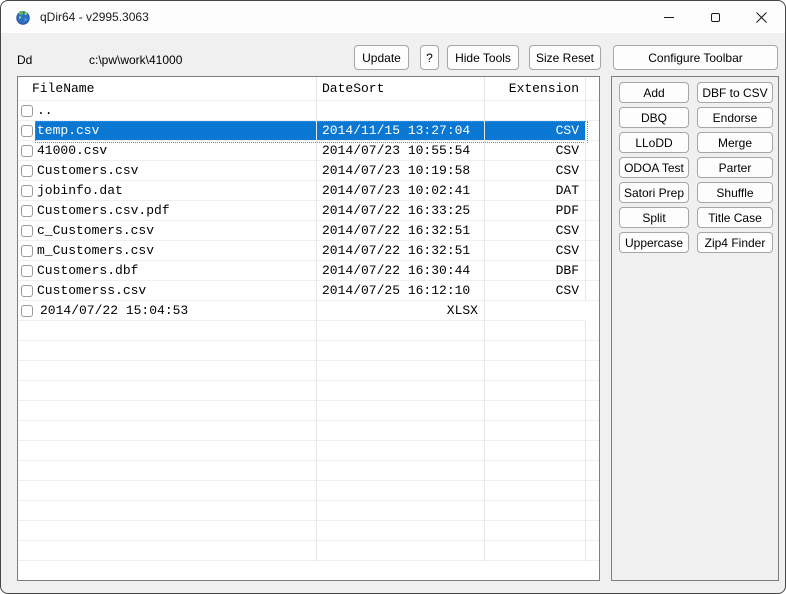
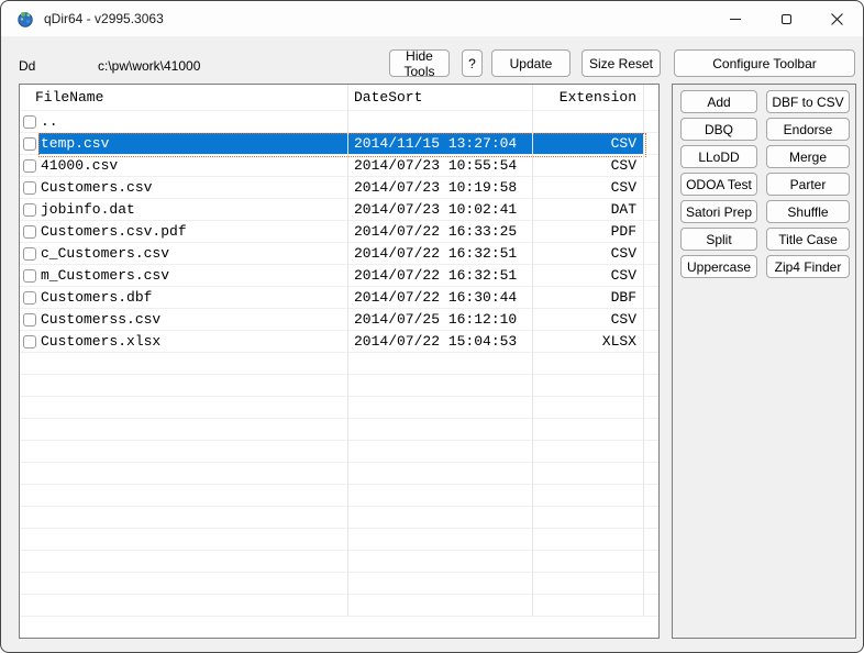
  qDir64 - v2995.3063
  Dd
  c:\pw\work\41000
- Update
+ Hide Tools
  ?
- Hide Tools
+ Update
  Size Reset
  Configure Toolbar
  FileName
  DateSort
  Extension
  ..
  temp.csv
  2014/11/15 13:27:04
  CSV
  41000.csv
  2014/07/23 10:55:54
  CSV
  Customers.csv
  2014/07/23 10:19:58
  CSV
  jobinfo.dat
  2014/07/23 10:02:41
  DAT
  Customers.csv.pdf
  2014/07/22 16:33:25
  PDF
  c_Customers.csv
  2014/07/22 16:32:51
  CSV
  m_Customers.csv
  2014/07/22 16:32:51
  CSV
  Customers.dbf
  2014/07/22 16:30:44
  DBF
  Customerss.csv
  2014/07/25 16:12:10
  CSV
+ Customers.xlsx
  2014/07/22 15:04:53
  XLSX
  Add
  DBF to CSV
  DBQ
  Endorse
  LLoDD
  Merge
  ODOA Test
  Parter
  Satori Prep
  Shuffle
  Split
  Title Case
  Uppercase
  Zip4 Finder
